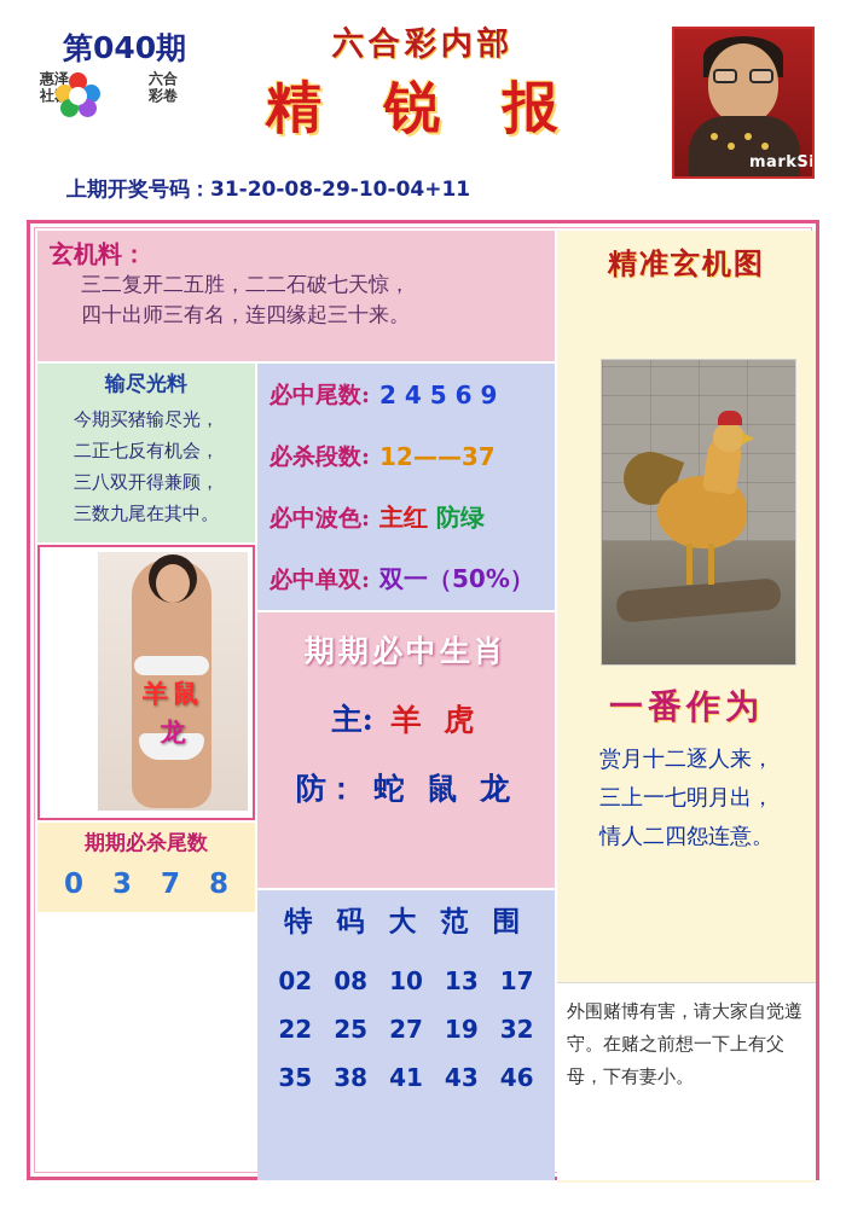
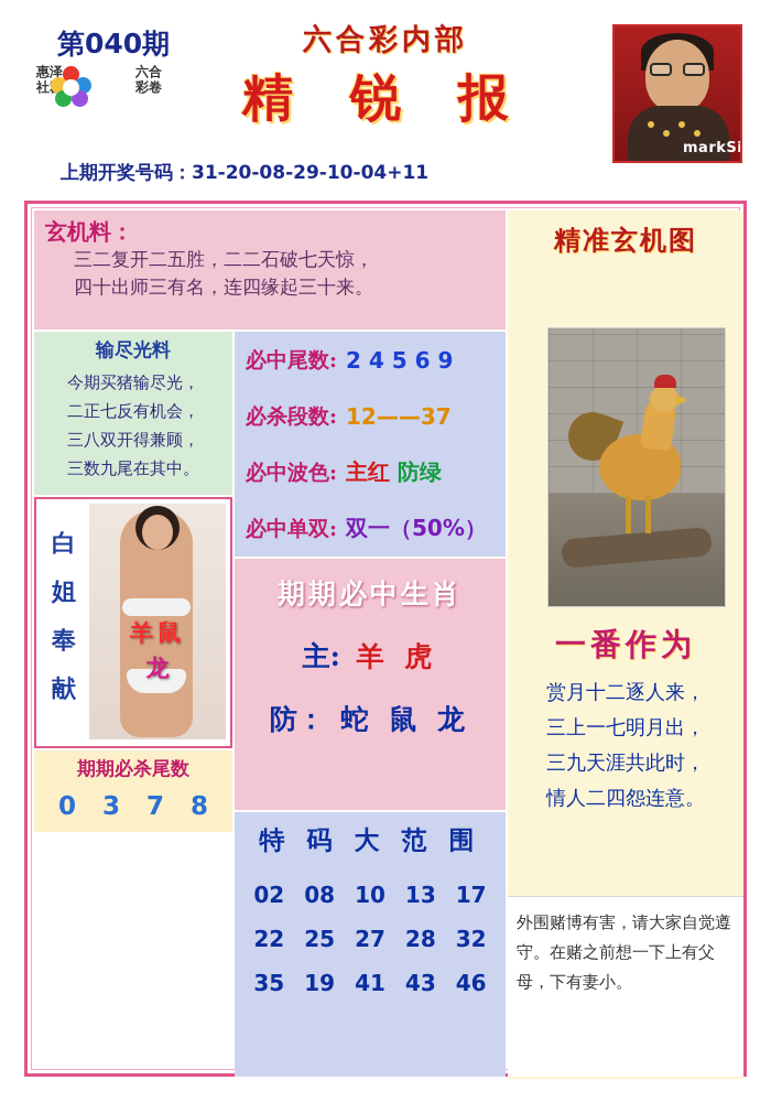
  第040期
  惠泽社
  六合彩卷
  六合彩内部
  精 锐 报
  markSi
  上期开奖号码：31-20-08-29-10-04+11
  玄机料：
  三二复开二五胜，二二石破七天惊，
  四十出师三有名，连四缘起三十来。
  输尽光料
  今期买猪输尽光，
  二正七反有机会，
  三八双开得兼顾，
  三数九尾在其中。
+ 白
+ 姐
+ 奉
+ 献
  羊鼠
  龙
  期期必杀尾数
  0
  3
  7
  8
  必中尾数:
  2 4 5 6 9
  必杀段数:
  12——37
  必中波色:
  主红 防绿
  必中单双:
  双一（50%）
  期期必中生肖
  主: 羊 虎
  防： 蛇 鼠 龙
  特 码 大 范 围
  02	08	10	13	17
- 22	25	27	19	32
+ 22	25	27	28	32
- 35	38	41	43	46
+ 35	19	41	43	46
  精准玄机图
  一番作为
  赏月十二逐人来，
  三上一七明月出，
+ 三九天涯共此时，
  情人二四怨连意。
  外围赌博有害，请大家自觉遵守。在赌之前想一下上有父母，下有妻小。
